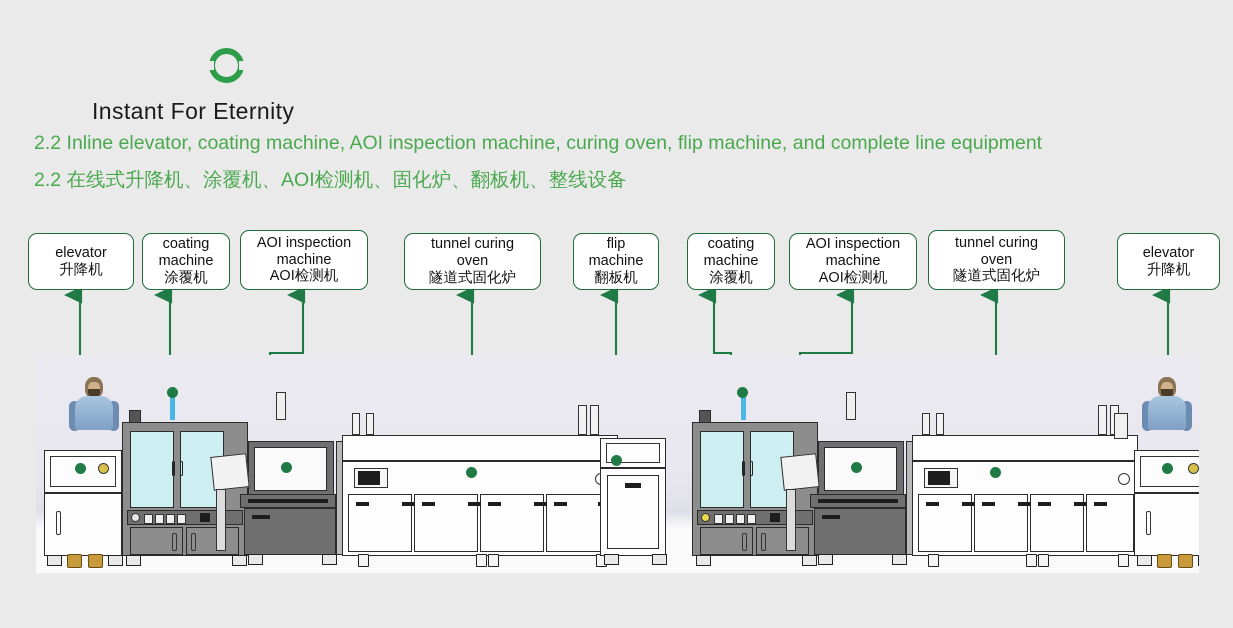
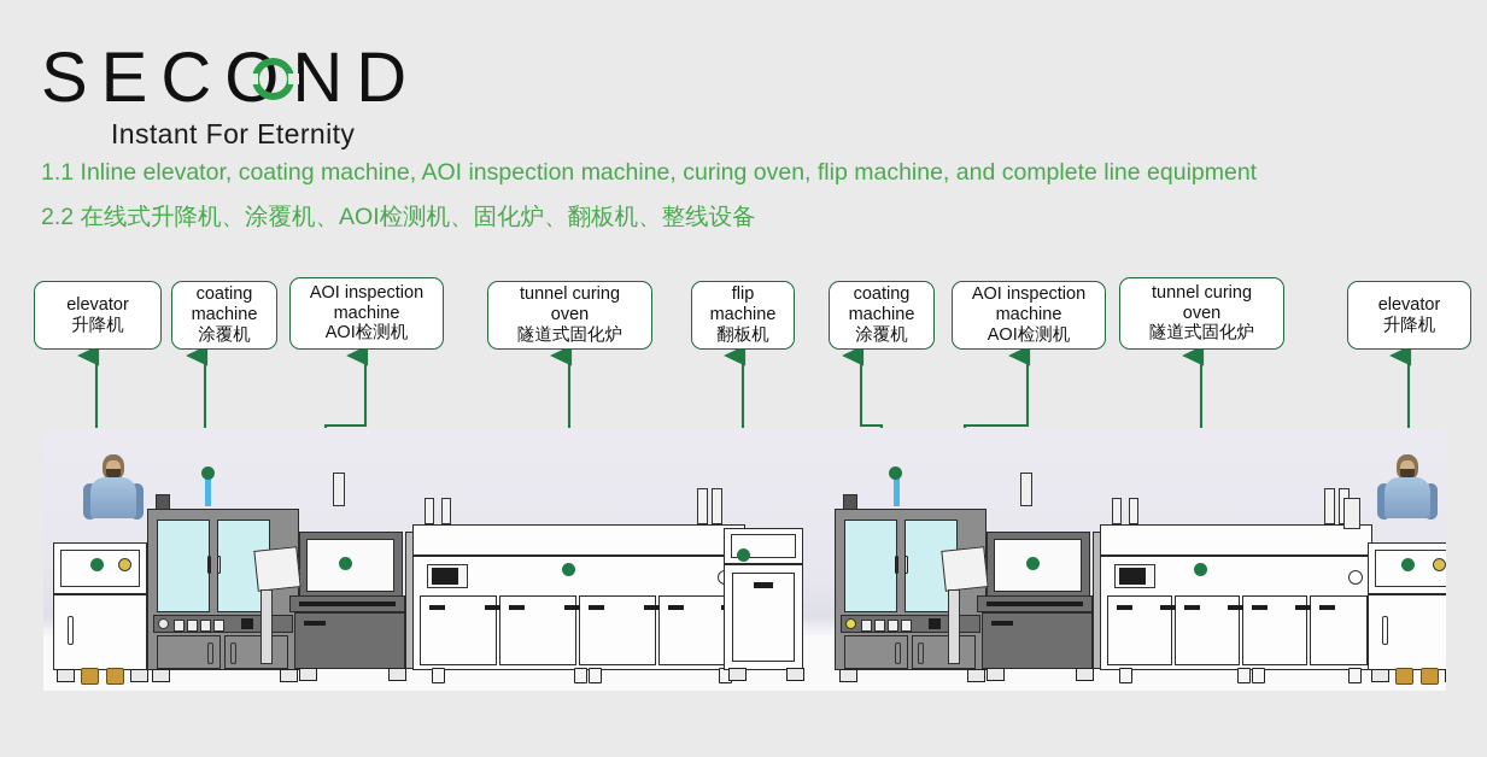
+ SECOND
  Instant For Eternity
- 2.2 Inline elevator, coating machine, AOI inspection machine, curing oven, flip machine, and complete line equipment
+ 1.1 Inline elevator, coating machine, AOI inspection machine, curing oven, flip machine, and complete line equipment
  2.2 在线式升降机、涂覆机、AOI检测机、固化炉、翻板机、整线设备
  elevator
  升降机
  coating
  machine
  涂覆机
  AOI inspection
  machine
  AOI检测机
  tunnel curing
  oven
  隧道式固化炉
  flip
  machine
  翻板机
  coating
  machine
  涂覆机
  AOI inspection
  machine
  AOI检测机
  tunnel curing
  oven
  隧道式固化炉
  elevator
  升降机
